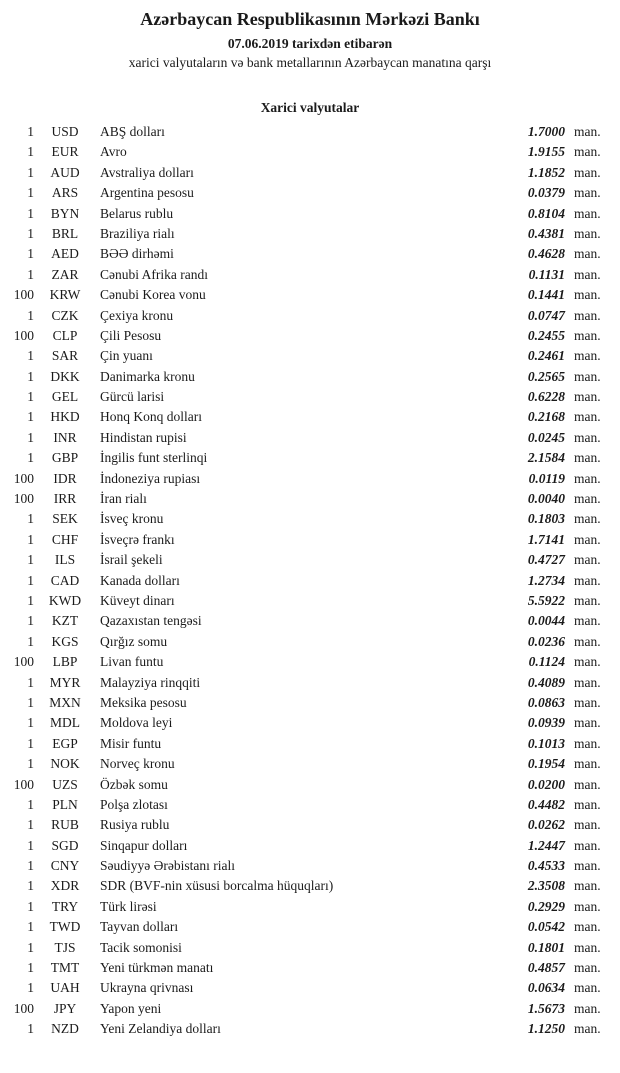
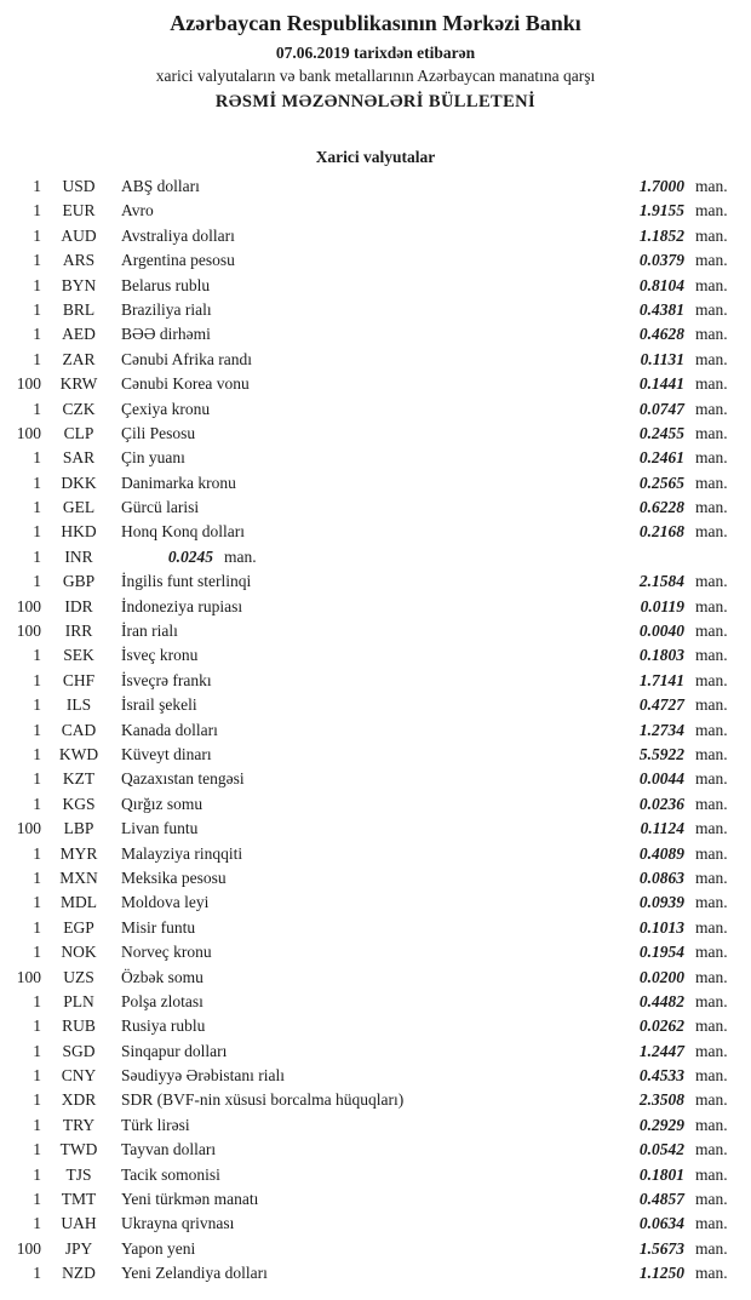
  Azərbaycan Respublikasının Mərkəzi Bankı
  07.06.2019 tarixdən etibarən
  xarici valyutaların və bank metallarının Azərbaycan manatına qarşı
+ RƏSMİ MƏZƏNNƏLƏRİ BÜLLETENİ
  Xarici valyutalar
  1
  USD
  ABŞ dolları
  1.7000
  man.
  1
  EUR
  Avro
  1.9155
  man.
  1
  AUD
  Avstraliya dolları
  1.1852
  man.
  1
  ARS
  Argentina pesosu
  0.0379
  man.
  1
  BYN
  Belarus rublu
  0.8104
  man.
  1
  BRL
  Braziliya rialı
  0.4381
  man.
  1
  AED
  BƏƏ dirhəmi
  0.4628
  man.
  1
  ZAR
  Cənubi Afrika randı
  0.1131
  man.
  100
  KRW
  Cənubi Korea vonu
  0.1441
  man.
  1
  CZK
  Çexiya kronu
  0.0747
  man.
  100
  CLP
  Çili Pesosu
  0.2455
  man.
  1
  SAR
  Çin yuanı
  0.2461
  man.
  1
  DKK
  Danimarka kronu
  0.2565
  man.
  1
  GEL
  Gürcü larisi
  0.6228
  man.
  1
  HKD
  Honq Konq dolları
  0.2168
  man.
  1
  INR
- Hindistan rupisi
  0.0245
  man.
  1
  GBP
  İngilis funt sterlinqi
  2.1584
  man.
  100
  IDR
  İndoneziya rupiası
  0.0119
  man.
  100
  IRR
  İran rialı
  0.0040
  man.
  1
  SEK
  İsveç kronu
  0.1803
  man.
  1
  CHF
  İsveçrə frankı
  1.7141
  man.
  1
  ILS
  İsrail şekeli
  0.4727
  man.
  1
  CAD
  Kanada dolları
  1.2734
  man.
  1
  KWD
  Küveyt dinarı
  5.5922
  man.
  1
  KZT
  Qazaxıstan tengəsi
  0.0044
  man.
  1
  KGS
  Qırğız somu
  0.0236
  man.
  100
  LBP
  Livan funtu
  0.1124
  man.
  1
  MYR
  Malayziya rinqqiti
  0.4089
  man.
  1
  MXN
  Meksika pesosu
  0.0863
  man.
  1
  MDL
  Moldova leyi
  0.0939
  man.
  1
  EGP
  Misir funtu
  0.1013
  man.
  1
  NOK
  Norveç kronu
  0.1954
  man.
  100
  UZS
  Özbək somu
  0.0200
  man.
  1
  PLN
  Polşa zlotası
  0.4482
  man.
  1
  RUB
  Rusiya rublu
  0.0262
  man.
  1
  SGD
  Sinqapur dolları
  1.2447
  man.
  1
  CNY
  Səudiyyə Ərəbistanı rialı
  0.4533
  man.
  1
  XDR
  SDR (BVF-nin xüsusi borcalma hüquqları)
  2.3508
  man.
  1
  TRY
  Türk lirəsi
  0.2929
  man.
  1
  TWD
  Tayvan dolları
  0.0542
  man.
  1
  TJS
  Tacik somonisi
  0.1801
  man.
  1
  TMT
  Yeni türkmən manatı
  0.4857
  man.
  1
  UAH
  Ukrayna qrivnası
  0.0634
  man.
  100
  JPY
  Yapon yeni
  1.5673
  man.
  1
  NZD
  Yeni Zelandiya dolları
  1.1250
  man.
